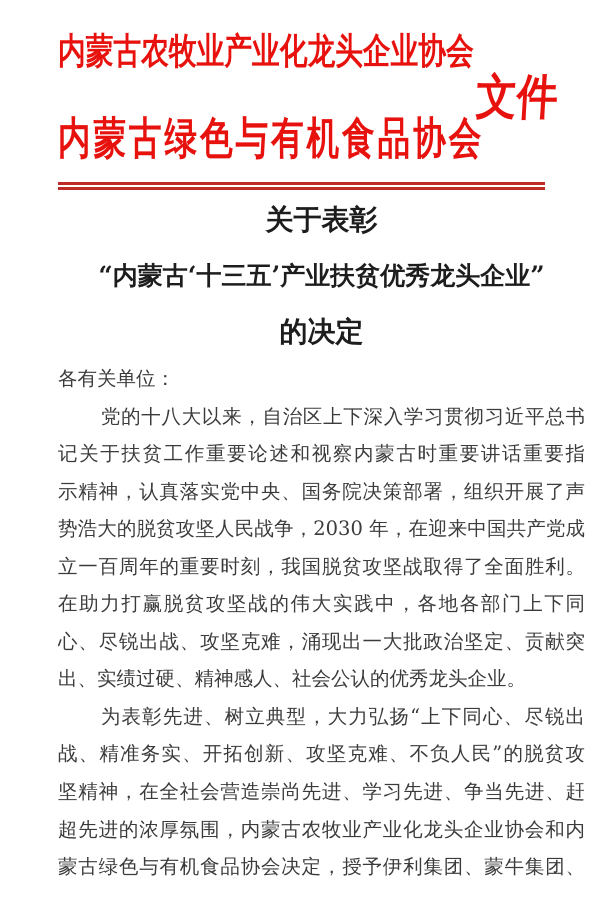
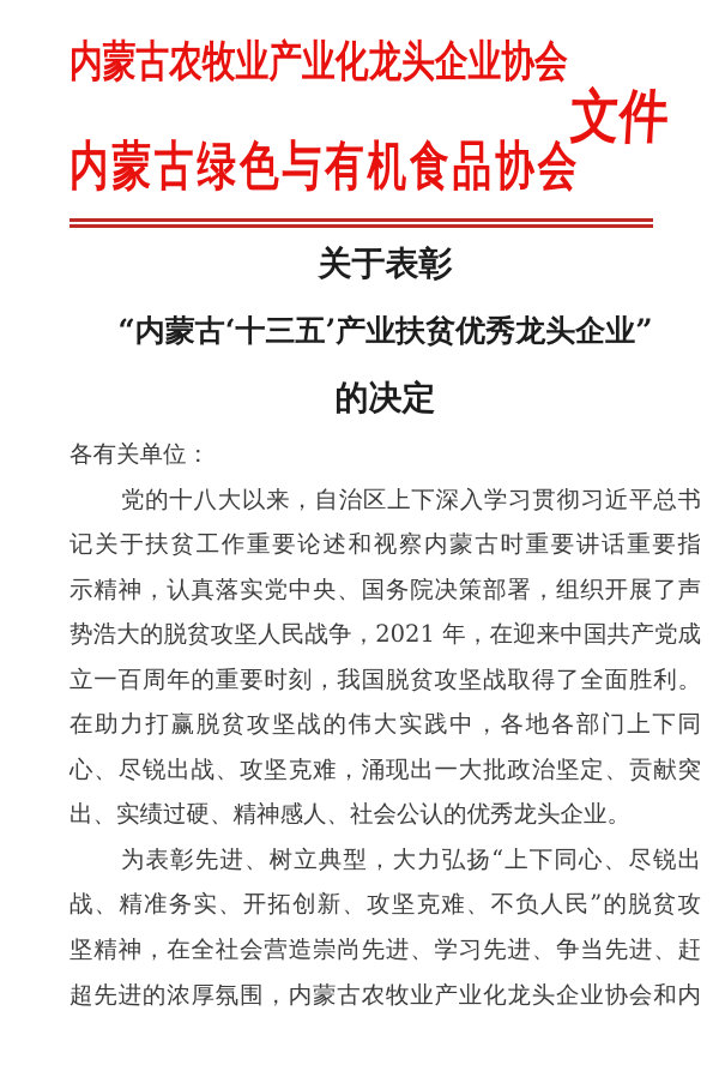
  内蒙古农牧业产业化龙头企业协会
  内蒙古绿色与有机食品协会
  关于表彰
  “内蒙古‘十三五’产业扶贫优秀龙头企业”
  的决定
  各有关单位：
  党的十八大以来，自治区上下深入学习贯彻习近平总书
  记关于扶贫工作重要论述和视察内蒙古时重要讲话重要指
  示精神，认真落实党中央、国务院决策部署，组织开展了声
- 势浩大的脱贫攻坚人民战争，2030 年，在迎来中国共产党成
+ 势浩大的脱贫攻坚人民战争，2021 年，在迎来中国共产党成
  立一百周年的重要时刻，我国脱贫攻坚战取得了全面胜利。
  在助力打赢脱贫攻坚战的伟大实践中，各地各部门上下同
  心、尽锐出战、攻坚克难，涌现出一大批政治坚定、贡献突
  出、实绩过硬、精神感人、社会公认的优秀龙头企业。
  为表彰先进、树立典型，大力弘扬“上下同心、尽锐出
  战、精准务实、开拓创新、攻坚克难、不负人民”的脱贫攻
  坚精神，在全社会营造崇尚先进、学习先进、争当先进、赶
  超先进的浓厚氛围，内蒙古农牧业产业化龙头企业协会和内
- 蒙古绿色与有机食品协会决定，授予伊利集团、蒙牛集团、
